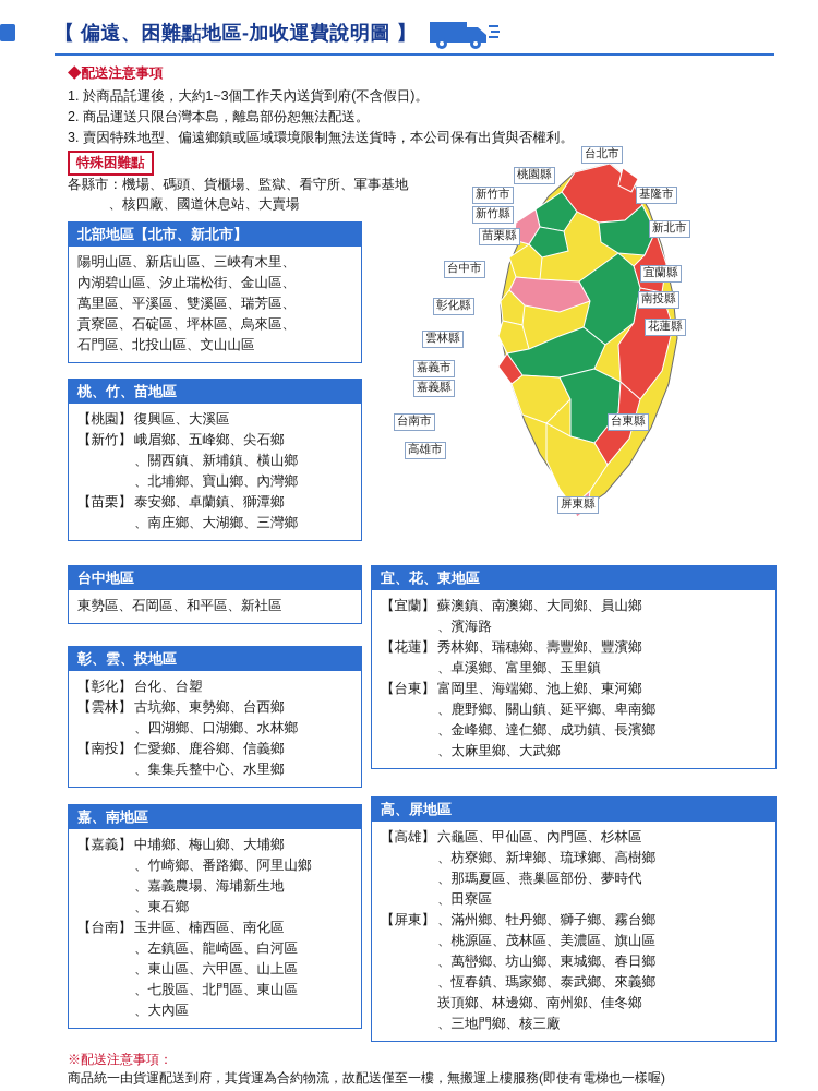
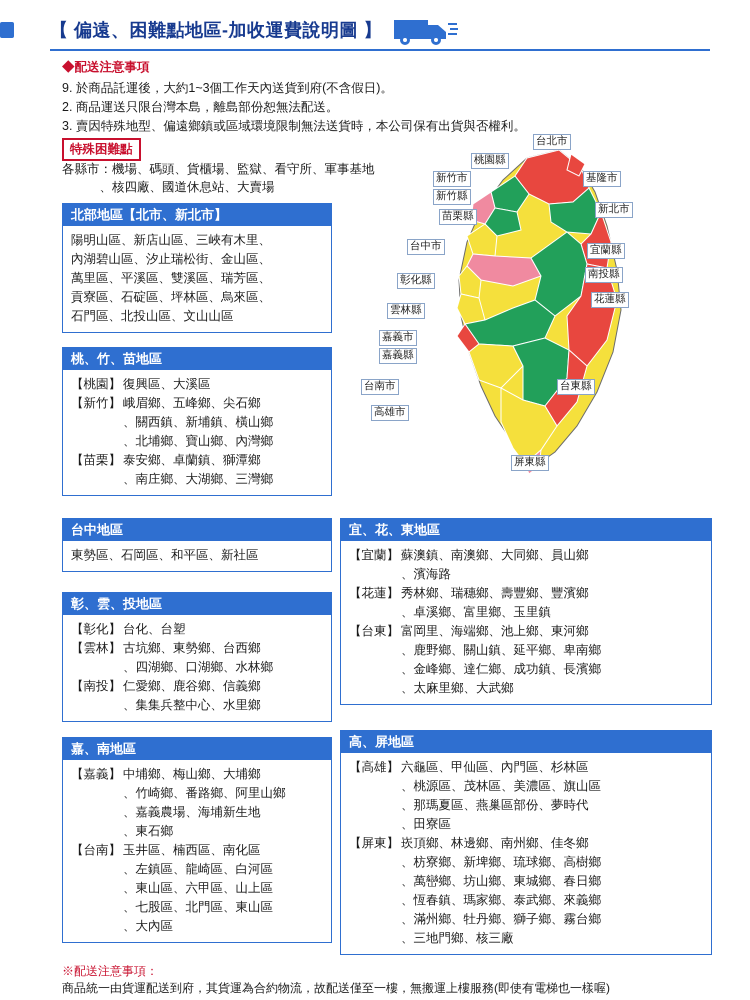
  【 偏遠、困難點地區-加收運費說明圖 】
  ◆配送注意事項
- 1. 於商品託運後，大約1~3個工作天內送貨到府(不含假日)。
+ 9. 於商品託運後，大約1~3個工作天內送貨到府(不含假日)。
  2. 商品運送只限台灣本島，離島部份恕無法配送。
  3. 賣因特殊地型、偏遠鄉鎮或區域環境限制無法送貨時，本公司保有出貨與否權利。
  特殊困難點
  各縣市：機場、碼頭、貨櫃場、監獄、看守所、軍事基地
  、核四廠、國道休息站、大賣場
  北部地區【北市、新北市】
  陽明山區、新店山區、三峽有木里、
  內湖碧山區、汐止瑞松街、金山區、
  萬里區、平溪區、雙溪區、瑞芳區、
  貢寮區、石碇區、坪林區、烏來區、
  石門區、北投山區、文山山區
  桃、竹、苗地區
  【桃園】
  復興區、大溪區
  【新竹】
  峨眉鄉、五峰鄉、尖石鄉
  、關西鎮、新埔鎮、橫山鄉
  、北埔鄉、寶山鄉、內灣鄉
  【苗栗】
  泰安鄉、卓蘭鎮、獅潭鄉
  、南庄鄉、大湖鄉、三灣鄉
  台中地區
  東勢區、石岡區、和平區、新社區
  彰、雲、投地區
  【彰化】
  台化、台塑
  【雲林】
  古坑鄉、東勢鄉、台西鄉
  、四湖鄉、口湖鄉、水林鄉
  【南投】
  仁愛鄉、鹿谷鄉、信義鄉
  、集集兵整中心、水里鄉
  嘉、南地區
  【嘉義】
  中埔鄉、梅山鄉、大埔鄉
  、竹崎鄉、番路鄉、阿里山鄉
  、嘉義農場、海埔新生地
  、東石鄉
  【台南】
  玉井區、楠西區、南化區
  、左鎮區、龍崎區、白河區
  、東山區、六甲區、山上區
  、七股區、北門區、東山區
  、大內區
  宜、花、東地區
  【宜蘭】
  蘇澳鎮、南澳鄉、大同鄉、員山鄉
  、濱海路
  【花蓮】
  秀林鄉、瑞穗鄉、壽豐鄉、豐濱鄉
  、卓溪鄉、富里鄉、玉里鎮
  【台東】
  富岡里、海端鄉、池上鄉、東河鄉
  、鹿野鄉、關山鎮、延平鄉、卑南鄉
  、金峰鄉、達仁鄉、成功鎮、長濱鄉
  、太麻里鄉、大武鄉
  高、屏地區
  【高雄】
  六龜區、甲仙區、內門區、杉林區
- 、枋寮鄉、新埤鄉、琉球鄉、高樹鄉
+ 、桃源區、茂林區、美濃區、旗山區
  、那瑪夏區、燕巢區部份、夢時代
  、田寮區
  【屏東】
- 、滿州鄉、牡丹鄉、獅子鄉、霧台鄉
+ 崁頂鄉、林邊鄉、南州鄉、佳冬鄉
- 、桃源區、茂林區、美濃區、旗山區
+ 、枋寮鄉、新埤鄉、琉球鄉、高樹鄉
  、萬巒鄉、坊山鄉、東城鄉、春日鄉
  、恆春鎮、瑪家鄉、泰武鄉、來義鄉
- 崁頂鄉、林邊鄉、南州鄉、佳冬鄉
+ 、滿州鄉、牡丹鄉、獅子鄉、霧台鄉
  、三地門鄉、核三廠
  台北市
  桃園縣
  新竹市
  新竹縣
  基隆市
  新北市
  苗栗縣
  台中市
  宜蘭縣
  南投縣
  彰化縣
  花蓮縣
  雲林縣
  嘉義市
  嘉義縣
  台南市
  台東縣
  高雄市
  屏東縣
  ※配送注意事項：
  商品統一由貨運配送到府，其貨運為合約物流，故配送僅至一樓，無搬運上樓服務(即使有電梯也一樣喔)
